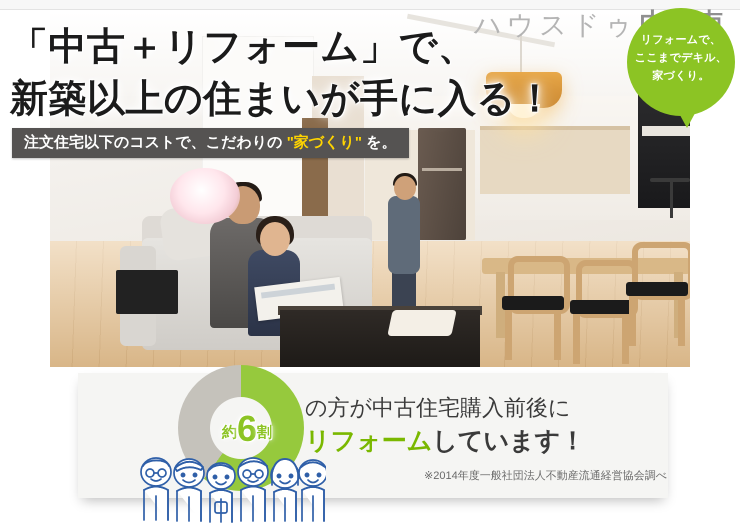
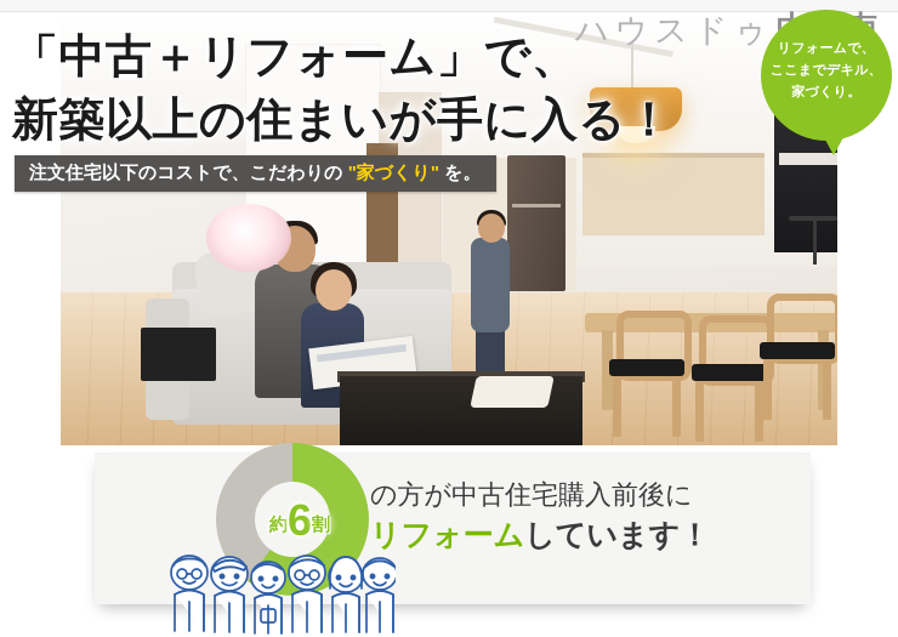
  ハウスドゥ
  リフォームで、
  ここまでデキル、
  家づくり。
  「中古＋リフォーム」で、
  新築以上の住まいが手に入る！
  注文住宅以下のコストで、こだわりの "家づくり" を。
  約6割
  の方が中古住宅購入前後に
  リフォームしています！
- ※2014年度一般社団法人不動産流通経営協会調べ
